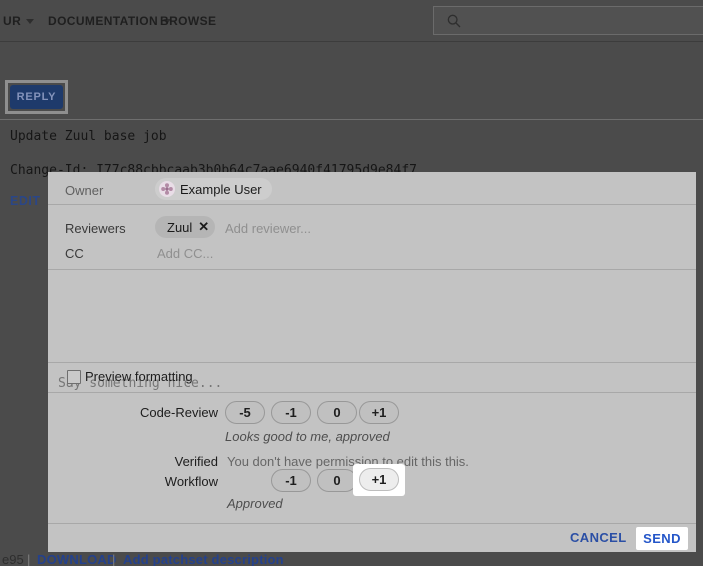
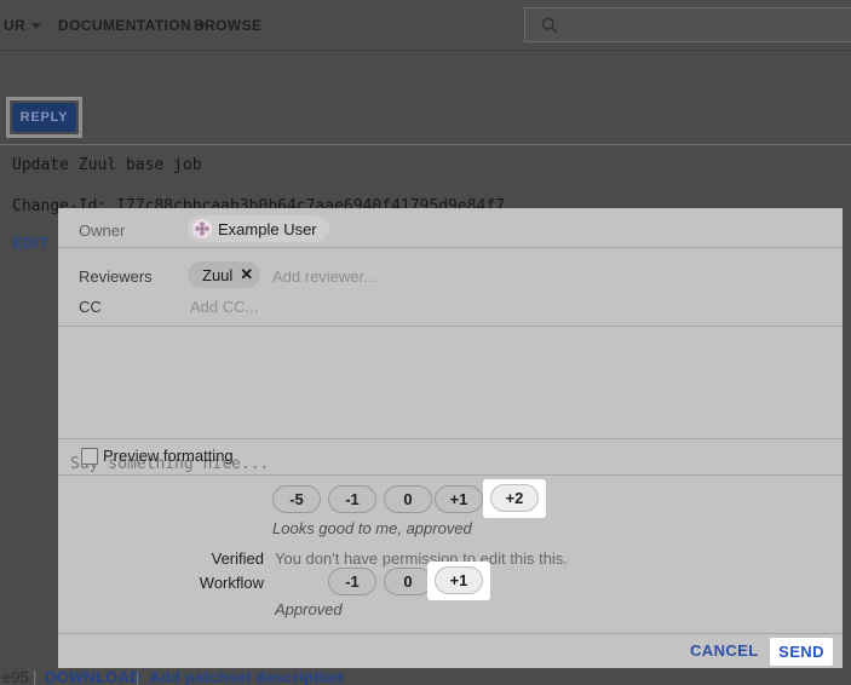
  UR
  DOCUMENTATION
  BROWSE
  REPLY
  Update Zuul base job
  Change-Id: I77c88cbbcaab3b0b64c7aae6940f41795d9e84f7
  EDIT
  e95
  |
  DOWNLOAD
  |
  Add patchset description
  Owner
  Example User
  Reviewers
  Zuul
  ✕
  Add reviewer...
  CC
  Add CC...
  S something nice...
  Preview formatting
- Code-Review
  -5
  -1
  0
  +1
+ +2
  Looks good to me, approved
  Verified
  You don't have permission to edit this this.
  Workflow
  -1
  0
  +1
  Approved
  CANCEL
  SEND
